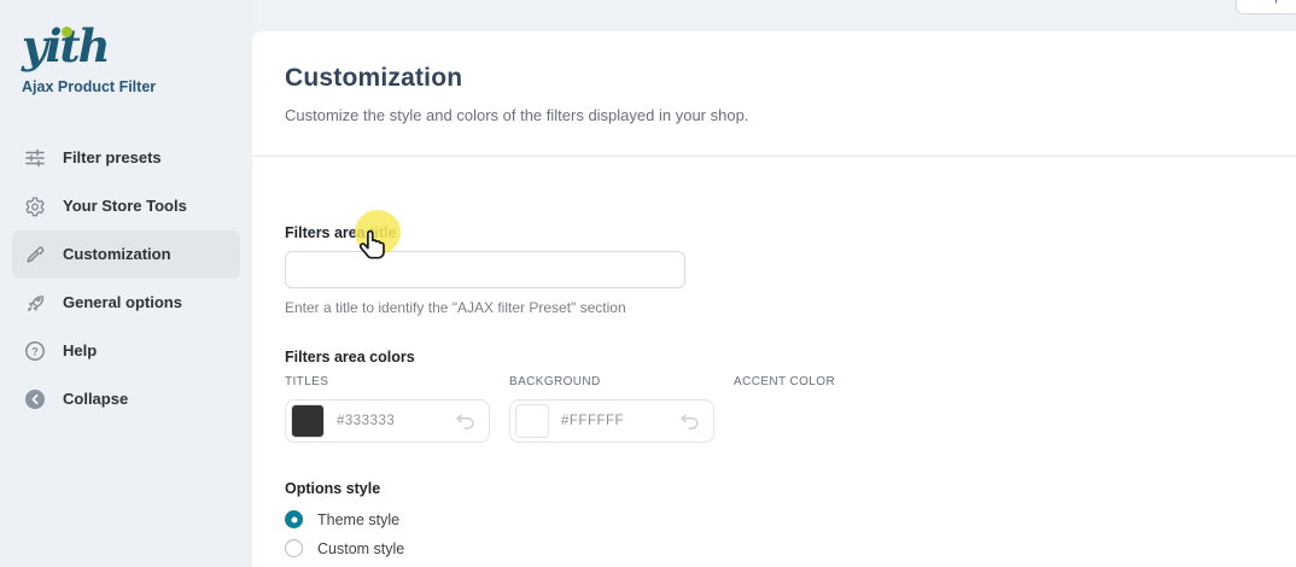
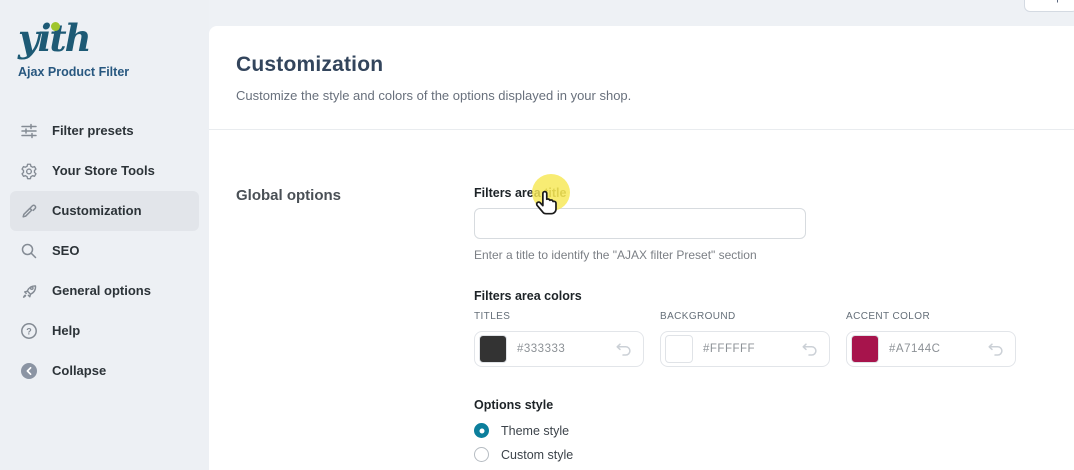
  yith
  Ajax Product Filter
  Filter presets
  Your Store Tools
  Customization
+ SEO
  General options
  ?
  Help
  Collapse
  Customization
- Customize the style and colors of the filters displayed in your shop.
+ Customize the style and colors of the options displayed in your shop.
+ Global options
  Filters area itle
  Enter a title to identify the "AJAX filter Preset" section
  Filters area colors
  TITLES
  #333333
  BACKGROUND
  #FFFFFF
  ACCENT COLOR
+ #A7144C
  Options style
  Theme style
  Custom style
